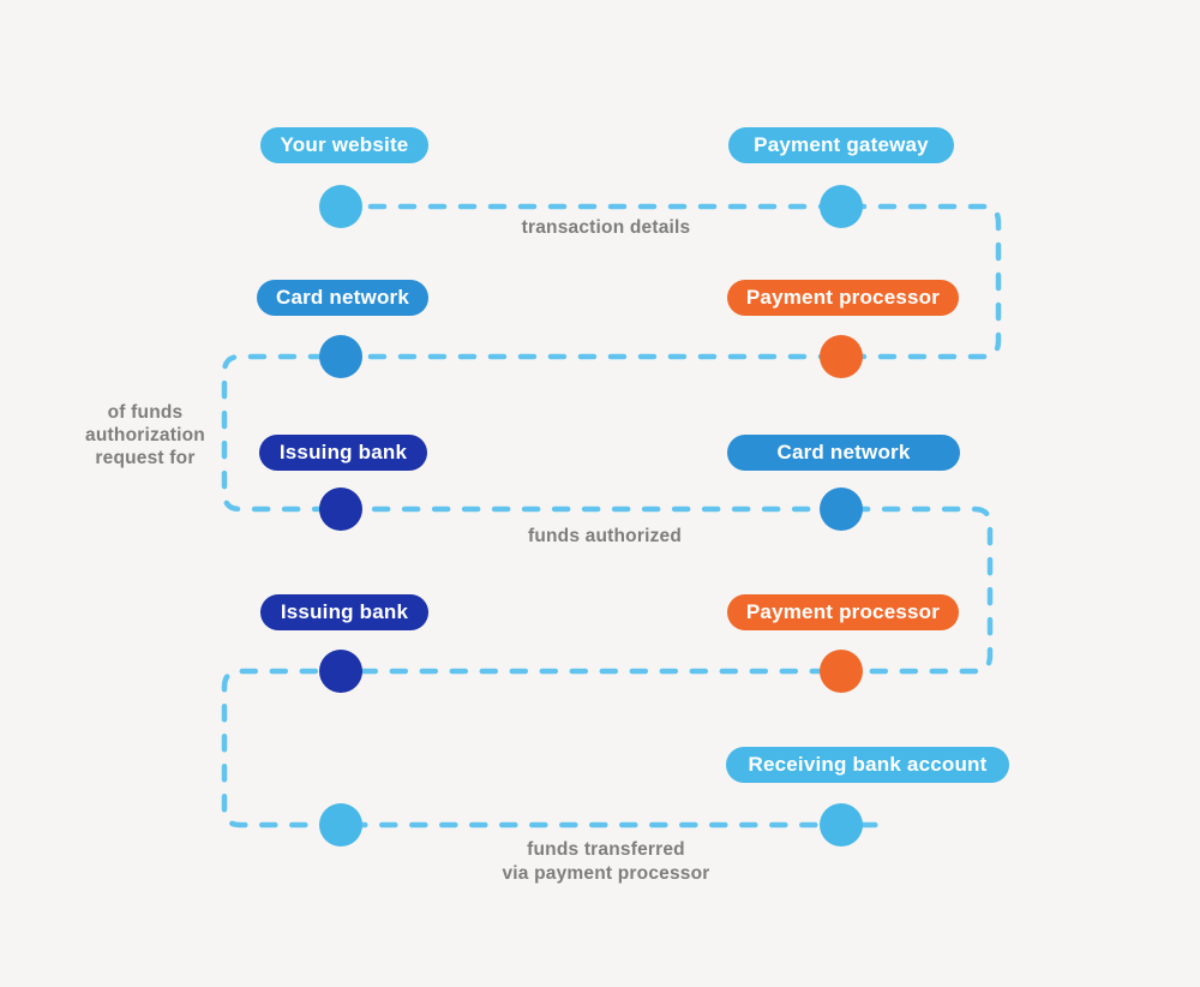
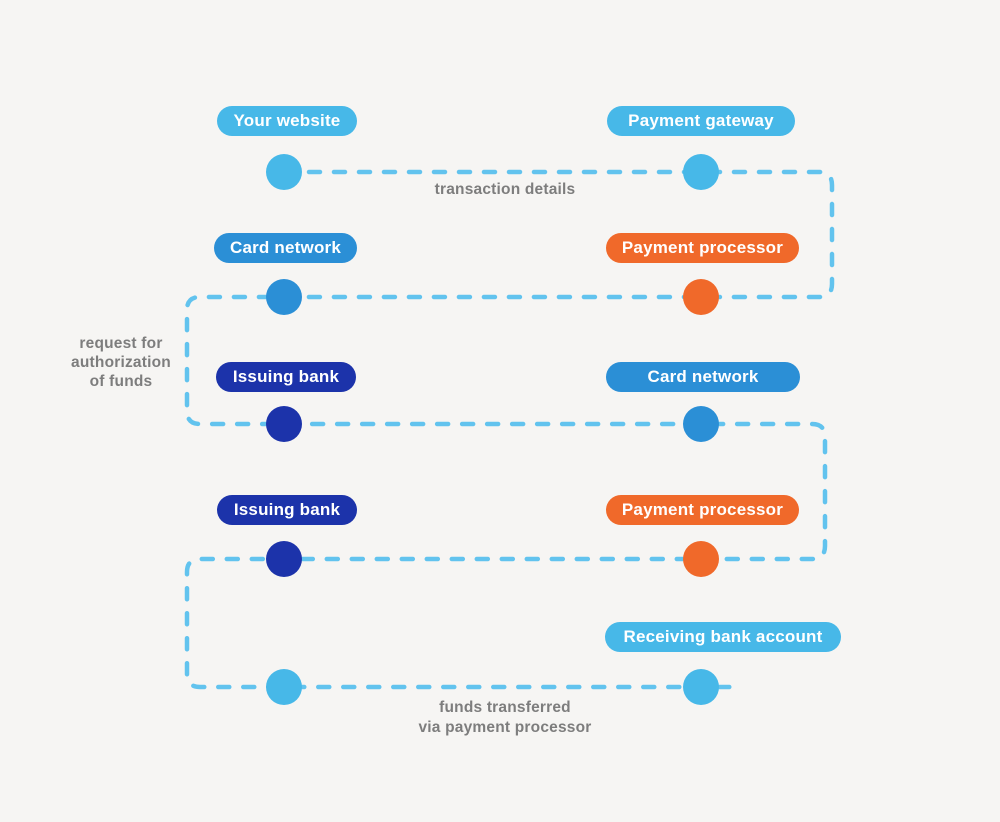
  Your website
  Payment gateway
  Card network
  Payment processor
  Issuing bank
  Card network
  Issuing bank
  Payment processor
  Receiving bank account
  transaction details
- funds authorized
  funds transferred
  via payment processor
- of funds
+ request for
  authorization
- request for
+ of funds
